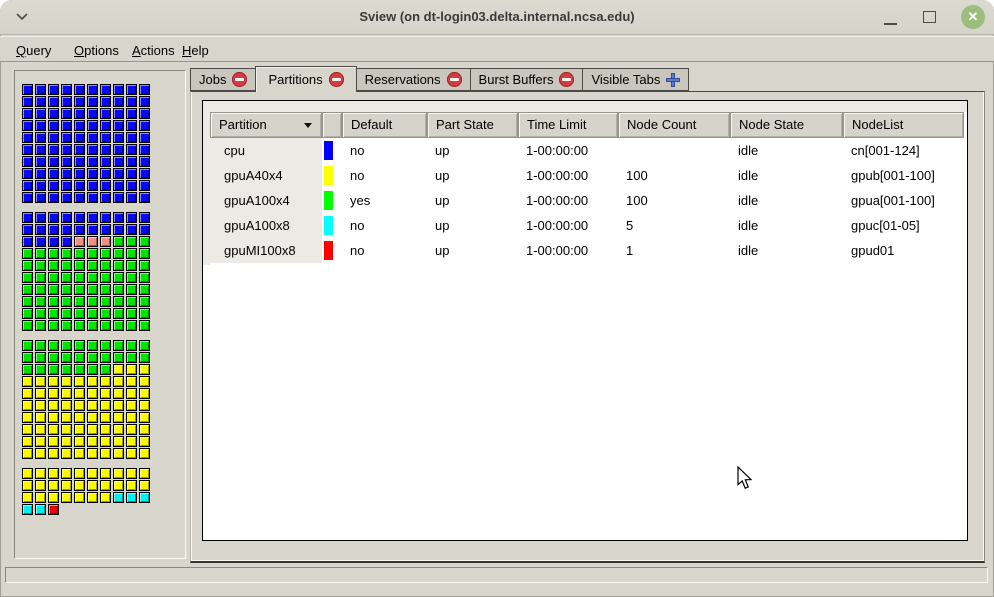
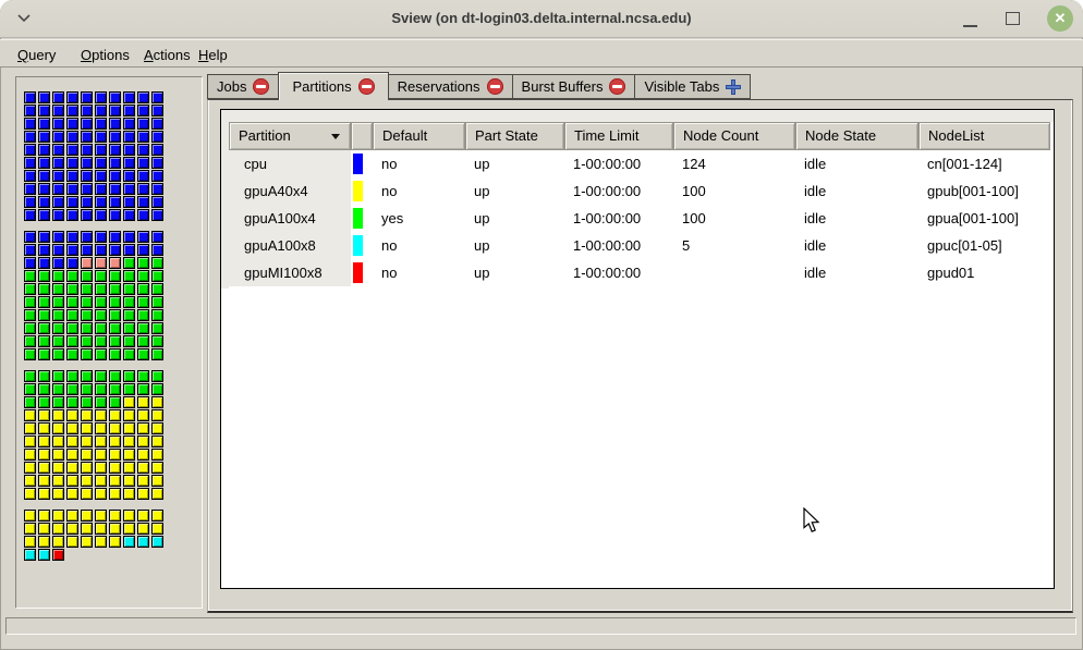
  Sview (on dt-login03.delta.internal.ncsa.edu)
  ✕
  Query
  Options
  Actions
  Help
  Jobs
  Partitions
  Reservations
  Burst Buffers
  Visible Tabs
  Partition
  Default
  Part State
  Time Limit
  Node Count
  Node State
  NodeList
  cpu
  no
  up
  1-00:00:00
+ 124
  idle
  cn[001-124]
  gpuA40x4
  no
  up
  1-00:00:00
  100
  idle
  gpub[001-100]
  gpuA100x4
  yes
  up
  1-00:00:00
  100
  idle
  gpua[001-100]
  gpuA100x8
  no
  up
  1-00:00:00
  5
  idle
  gpuc[01-05]
  gpuMI100x8
  no
  up
  1-00:00:00
- 1
  idle
  gpud01
